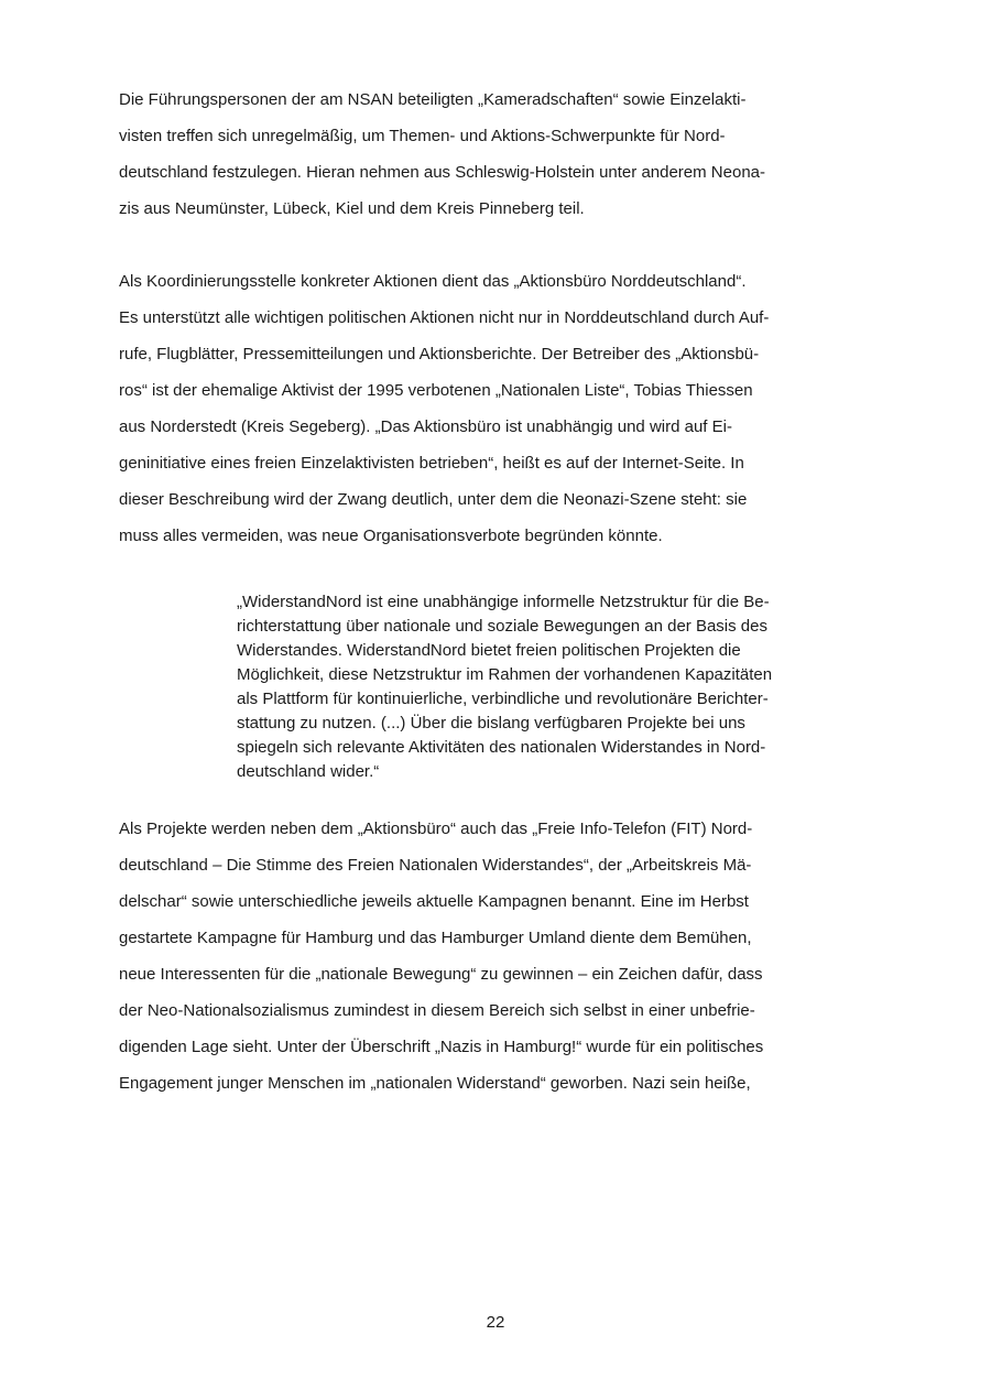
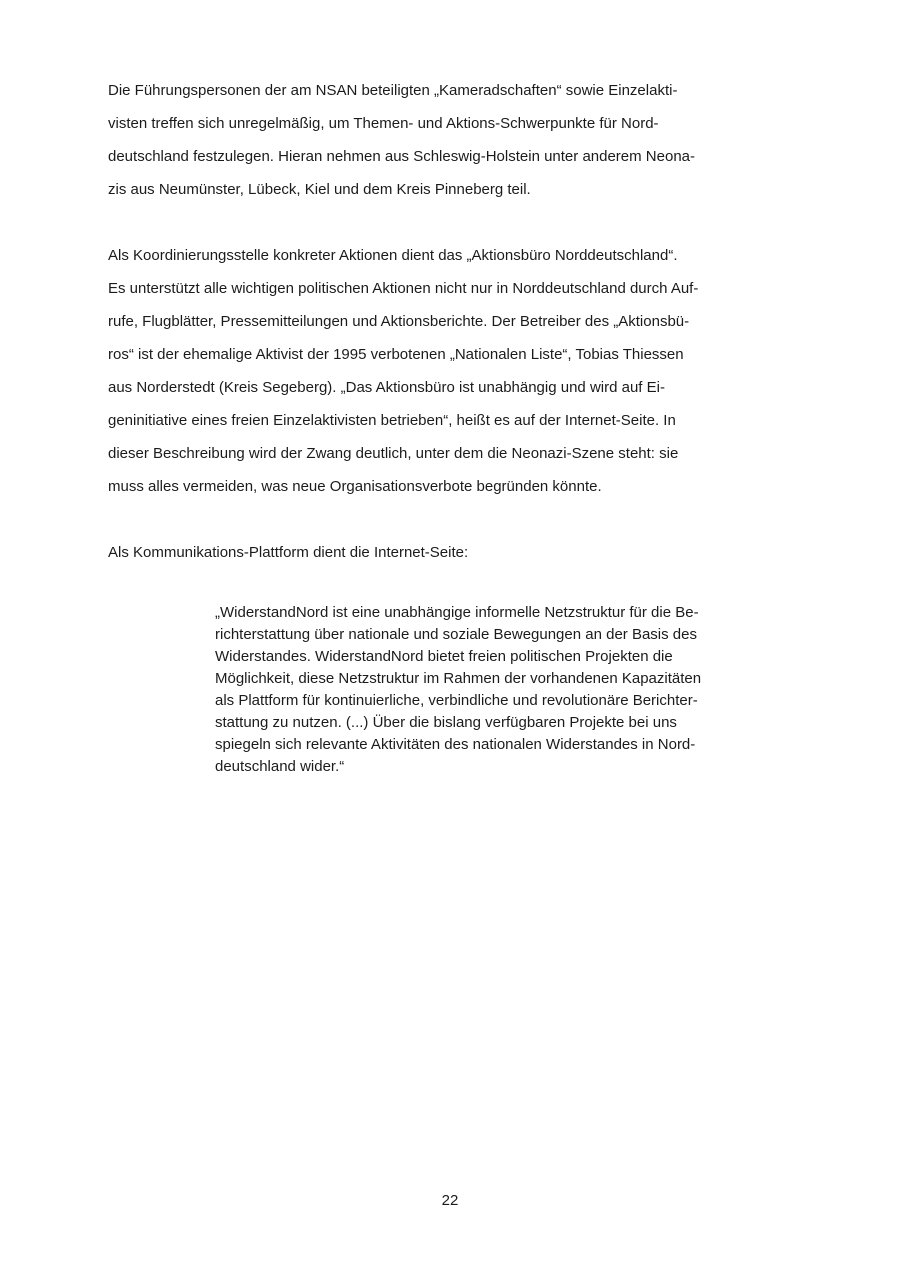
  Die Führungspersonen der am NSAN beteiligten „Kameradschaften“ sowie Einzelakti-
  visten treffen sich unregelmäßig, um Themen- und Aktions-Schwerpunkte für Nord-
  deutschland festzulegen. Hieran nehmen aus Schleswig-Holstein unter anderem Neona-
  zis aus Neumünster, Lübeck, Kiel und dem Kreis Pinneberg teil.
  Als Koordinierungsstelle konkreter Aktionen dient das „Aktionsbüro Norddeutschland“.
  Es unterstützt alle wichtigen politischen Aktionen nicht nur in Norddeutschland durch Auf-
  rufe, Flugblätter, Pressemitteilungen und Aktionsberichte. Der Betreiber des „Aktionsbü-
  ros“ ist der ehemalige Aktivist der 1995 verbotenen „Nationalen Liste“, Tobias Thiessen
  aus Norderstedt (Kreis Segeberg). „Das Aktionsbüro ist unabhängig und wird auf Ei-
  geninitiative eines freien Einzelaktivisten betrieben“, heißt es auf der Internet-Seite. In
  dieser Beschreibung wird der Zwang deutlich, unter dem die Neonazi-Szene steht: sie
  muss alles vermeiden, was neue Organisationsverbote begründen könnte.
+ Als Kommunikations-Plattform dient die Internet-Seite:
  „WiderstandNord ist eine unabhängige informelle Netzstruktur für die Be-
  richterstattung über nationale und soziale Bewegungen an der Basis des
  Widerstandes. WiderstandNord bietet freien politischen Projekten die
  Möglichkeit, diese Netzstruktur im Rahmen der vorhandenen Kapazitäten
  als Plattform für kontinuierliche, verbindliche und revolutionäre Berichter-
  stattung zu nutzen. (...) Über die bislang verfügbaren Projekte bei uns
  spiegeln sich relevante Aktivitäten des nationalen Widerstandes in Nord-
  deutschland wider.“
- Als Projekte werden neben dem „Aktionsbüro“ auch das „Freie Info-Telefon (FIT) Nord-
- deutschland – Die Stimme des Freien Nationalen Widerstandes“, der „Arbeitskreis Mä-
- delschar“ sowie unterschiedliche jeweils aktuelle Kampagnen benannt. Eine im Herbst
- gestartete Kampagne für Hamburg und das Hamburger Umland diente dem Bemühen,
- neue Interessenten für die „nationale Bewegung“ zu gewinnen – ein Zeichen dafür, dass
- der Neo-Nationalsozialismus zumindest in diesem Bereich sich selbst in einer unbefrie-
- digenden Lage sieht. Unter der Überschrift „Nazis in Hamburg!“ wurde für ein politisches
- Engagement junger Menschen im „nationalen Widerstand“ geworben. Nazi sein heiße,
  22
